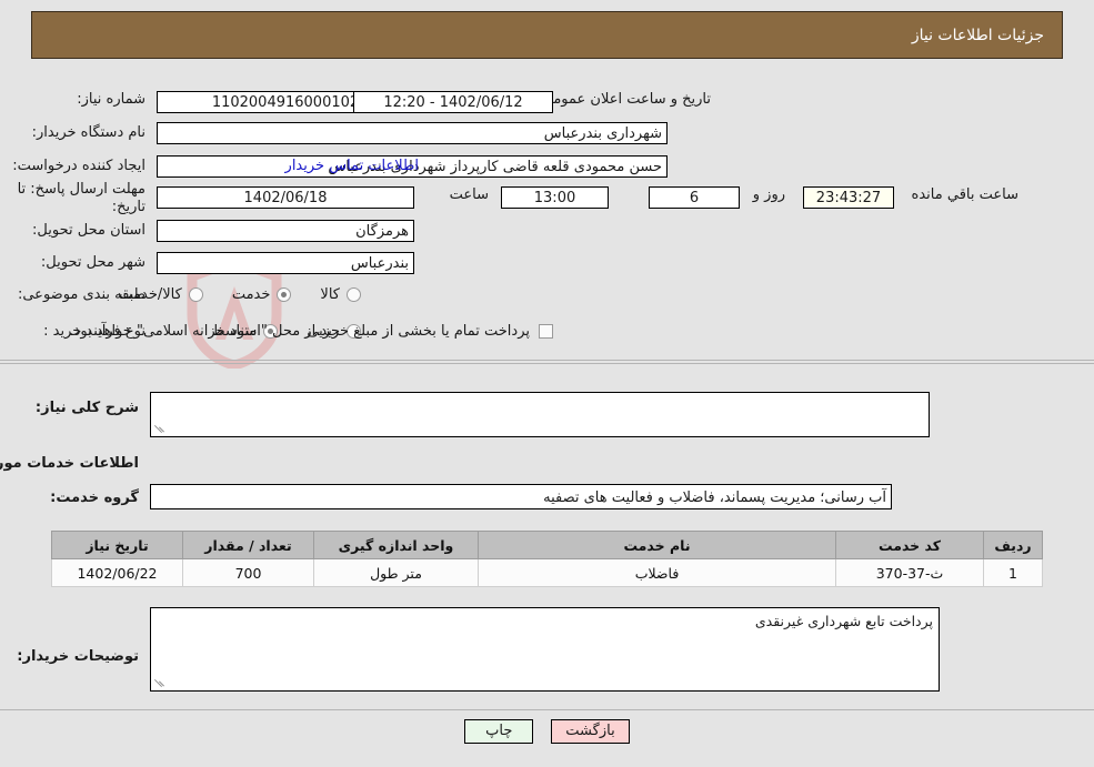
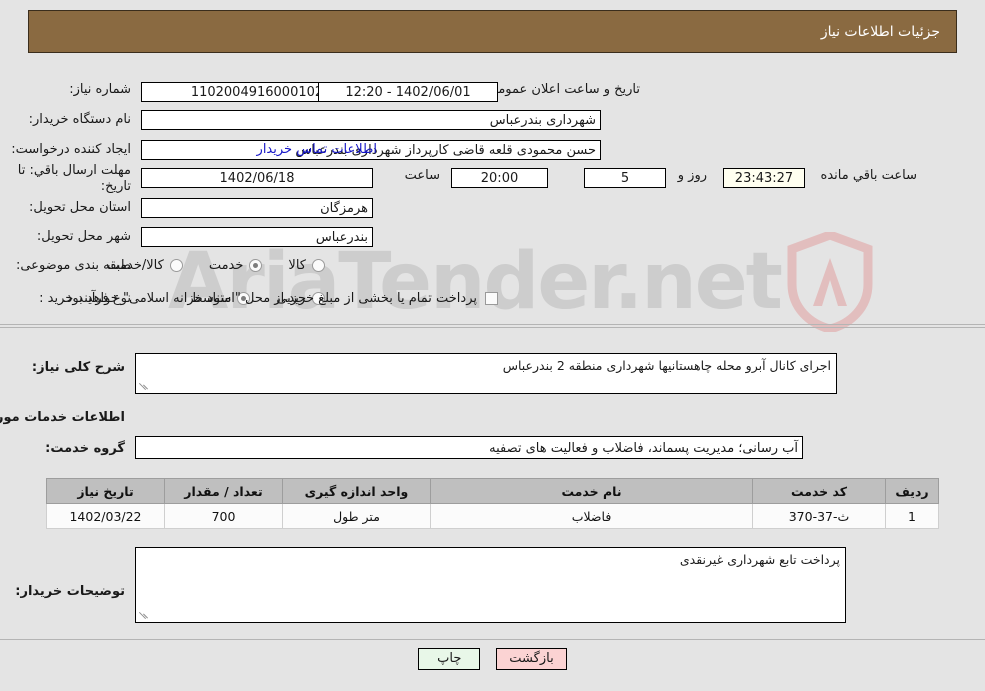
+ AriaTender.net
  جزئیات اطلاعات نیاز
  شماره نیاز:
  110200491600010
  تاریخ و ساعت اعلان عموم
- 12:20 - 1402/06/12
+ 12:20 - 1402/06/01
  نام دستگاه خریدار:
  شهرداری بندرعباس
  ایجاد کننده درخواست:
  حسن محمودی قلعه قاضی کارپرداز شهرداری بندرعباس
  اطلاعات تماس خریدار
- مهلت ارسال پاسخ: تا تاریخ:
+ مهلت ارسال باقي: تا تاریخ:
  1402/06/18
  ساعت
- 13:00
+ 20:00
- 6
+ 5
  روز و
  23:43:27
  ساعت باقي مانده
  استان محل تحویل:
  هرمزگان
  شهر محل تحویل:
  بندرعباس
  طبقه بندی موضوعی:
  کالا
  خدمت
  کالا/خدمت
  نوع فرآیند خرید :
  جزیی
  متوسط
  پرداخت تمام یا بخشی از مبلغ خرید،از محل "اسناد خزانه اسلامی" خواهد بود.
  شرح کلی نیاز:
+ اجرای کانال آبرو محله چاهستانیها شهرداری منطقه 2 بندرعباس
  اطلاعات خدمات مو
  گروه خدمت:
  آب رسانی؛ مدیریت پسماند، فاضلاب و فعالیت های تصفیه
  ردیف	کد خدمت	نام خدمت	واحد اندازه گیری	تعداد / مقدار	تاریخ نیاز
- 1	ث-37-370	فاضلاب	متر طول	700	1402/06/22
+ 1	ث-37-370	فاضلاب	متر طول	700	1402/03/22
  توضیحات خریدار:
  پرداخت تابع شهرداری غیرنقدی
  بازگشت
  چاپ
